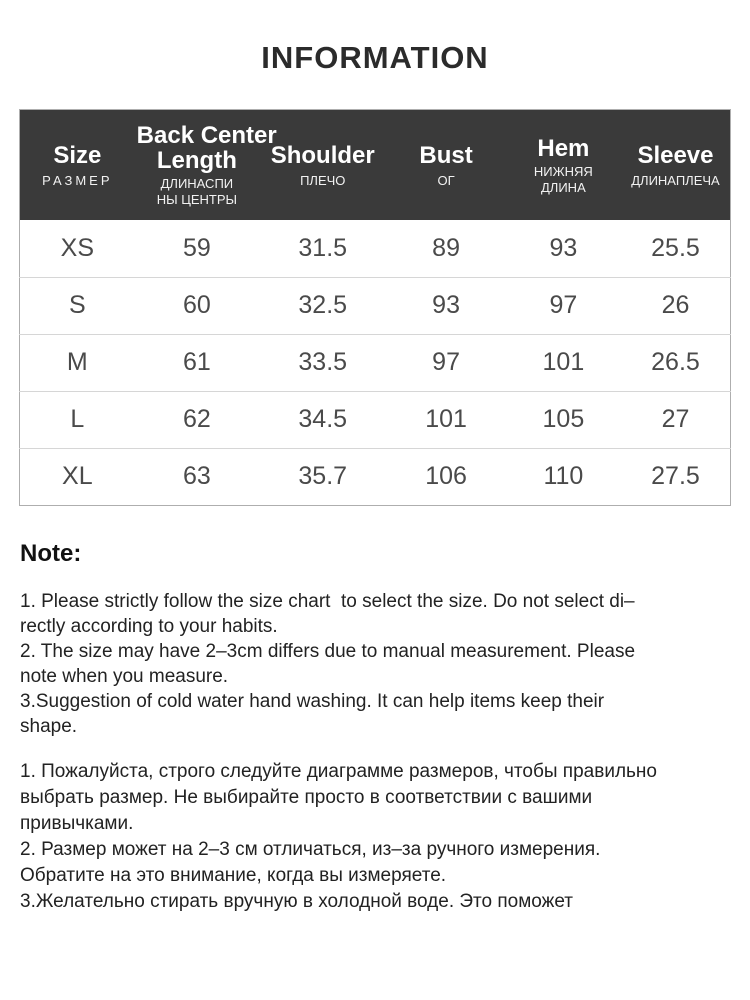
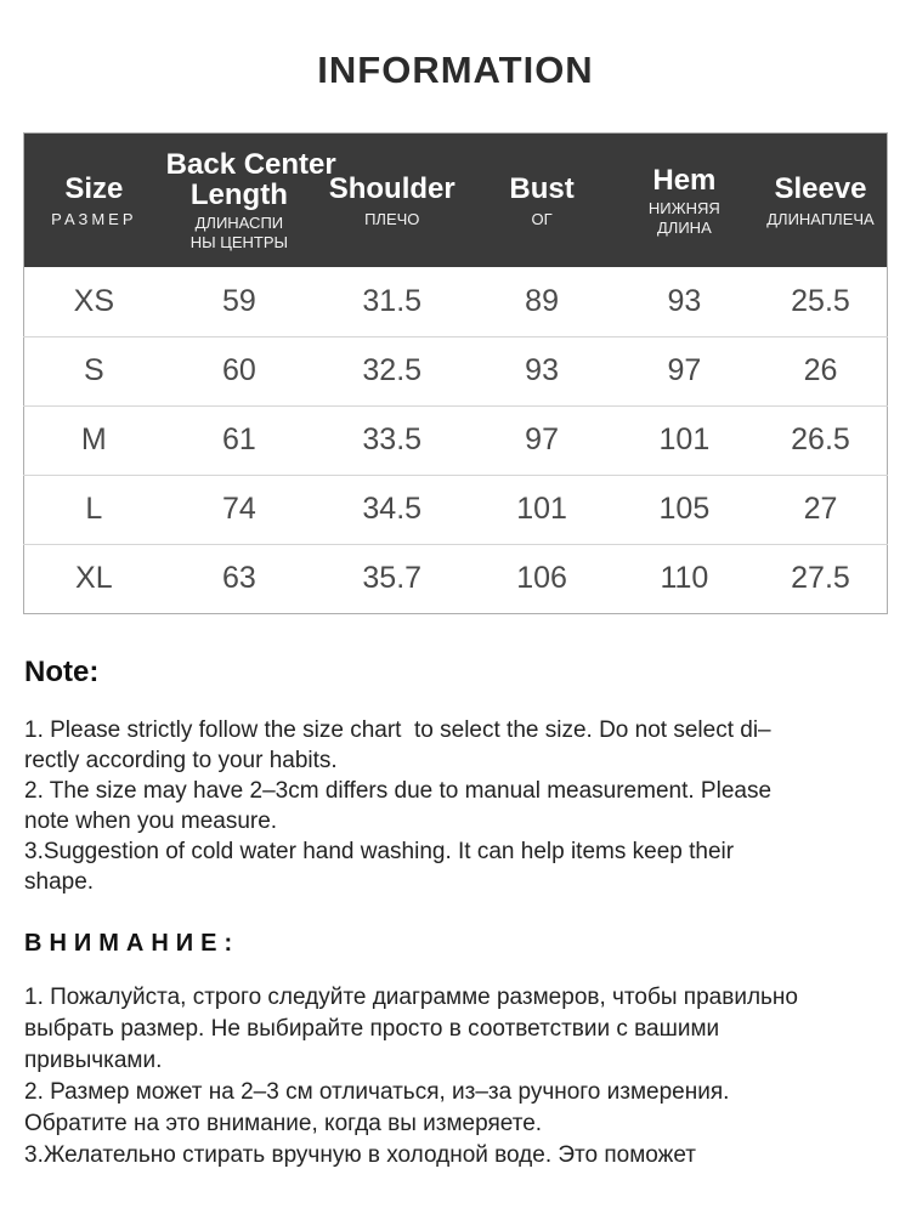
  INFORMATION
  Size РАЗМЕР	Back Center Length ДЛИНАСПИ НЫ ЦЕНТРЫ	Shoulder ПЛЕЧО	Bust ОГ	Hem НИЖНЯЯ ДЛИНА	Sleeve ДЛИНАПЛЕЧА
  XS	59	31.5	89	93	25.5
  S	60	32.5	93	97	26
  M	61	33.5	97	101	26.5
- L	62	34.5	101	105	27
+ L	74	34.5	101	105	27
  XL	63	35.7	106	110	27.5
  Note:
  1. Please strictly follow the size chart to select the size. Do not select di–
  rectly according to your habits.
  2. The size may have 2–3cm differs due to manual measurement. Please
  note when you measure.
  3.Suggestion of cold water hand washing. It can help items keep their
  shape.
+ ВНИМАНИЕ:
  1. Пожалуйста, строго следуйте диаграмме размеров, чтобы правильно
  выбрать размер. Не выбирайте просто в соответствии с вашими
  привычками.
  2. Размер может на 2–3 см отличаться, из–за ручного измерения.
  Обратите на это внимание, когда вы измеряете.
  3.Желательно стирать вручную в холодной воде. Это поможет
